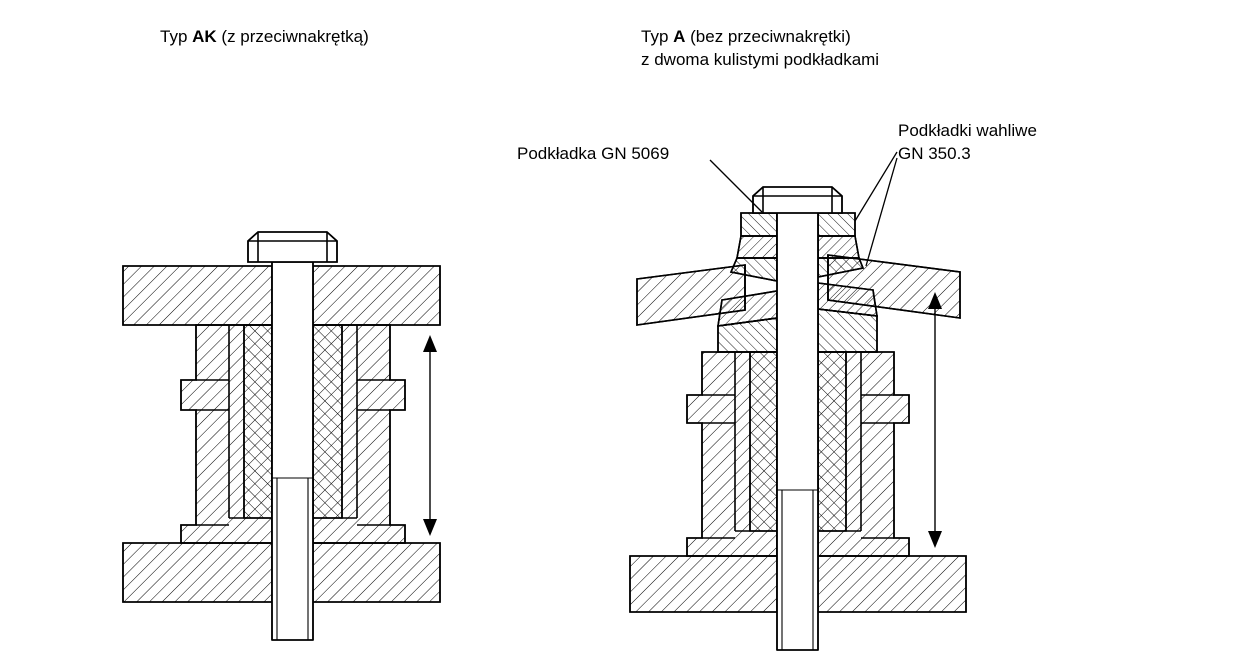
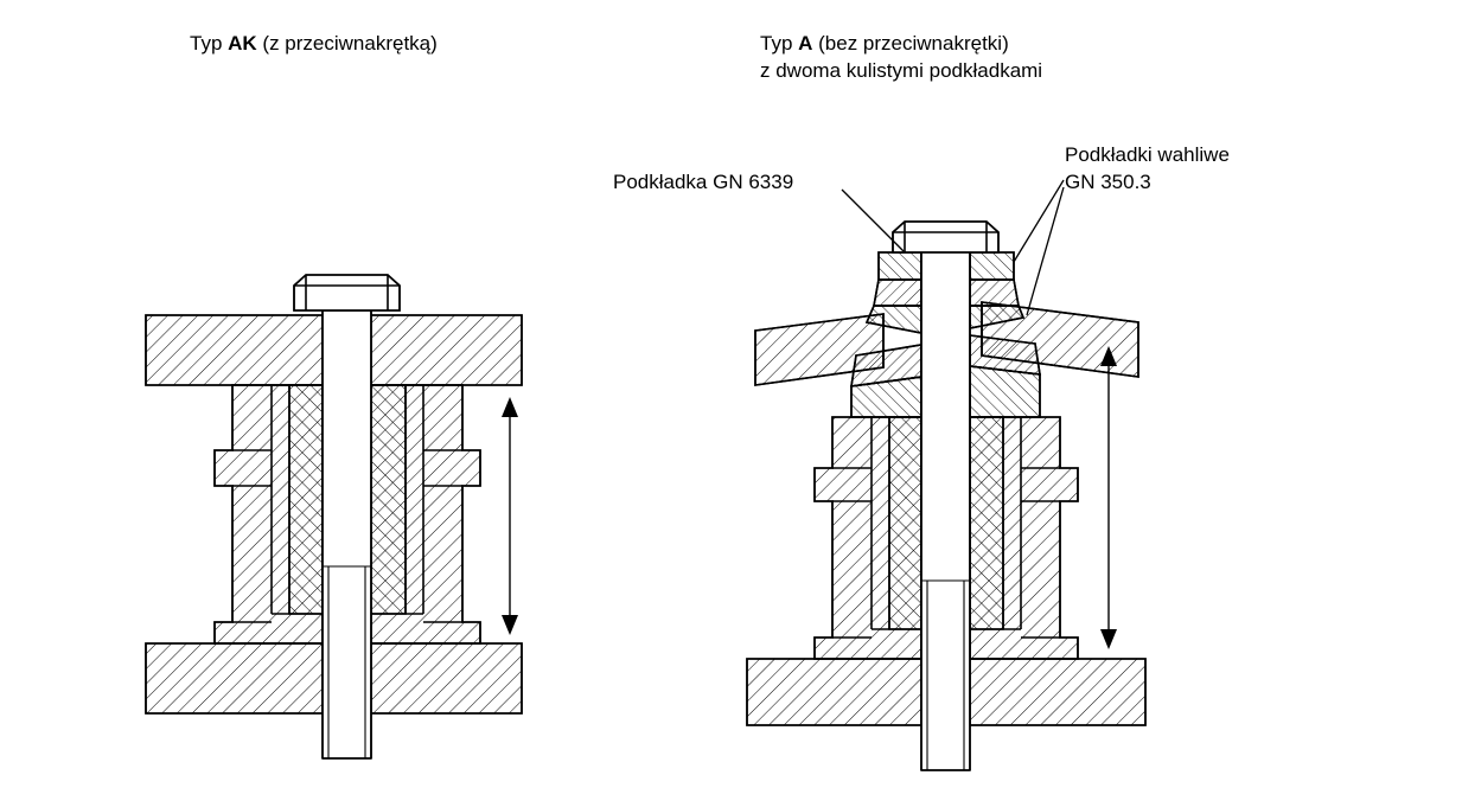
  Typ AK (z przeciwnakrętką)
  Typ A (bez przeciwnakrętki)
  z dwoma kulistymi podkładkami
- Podkładka GN 5069
+ Podkładka GN 6339
  Podkładki wahliwe
  GN 350.3
